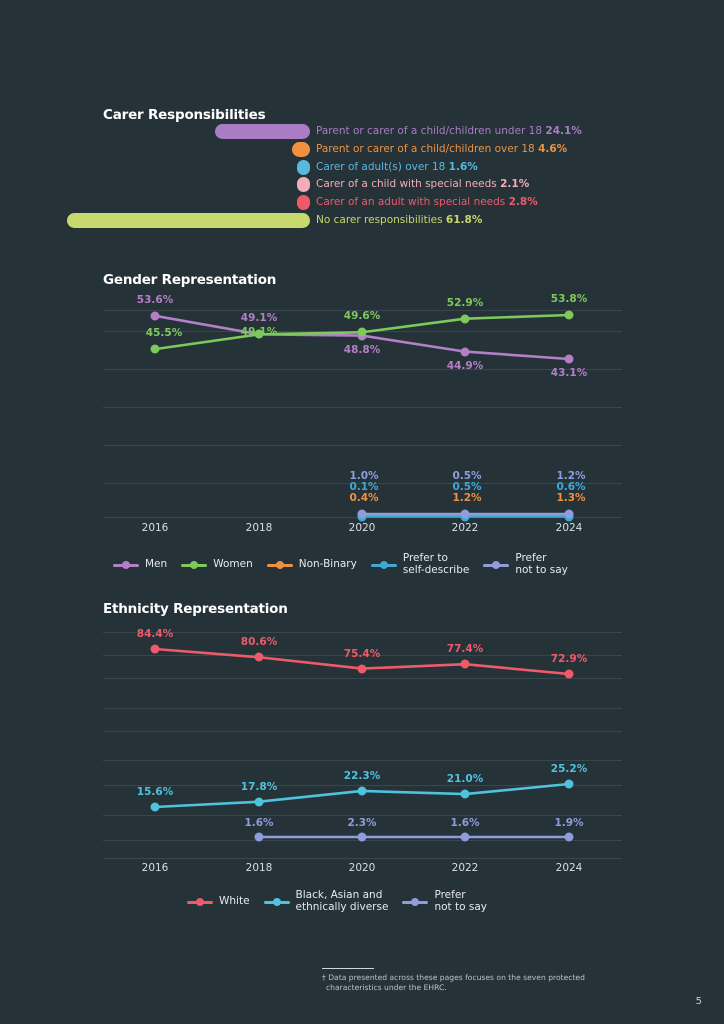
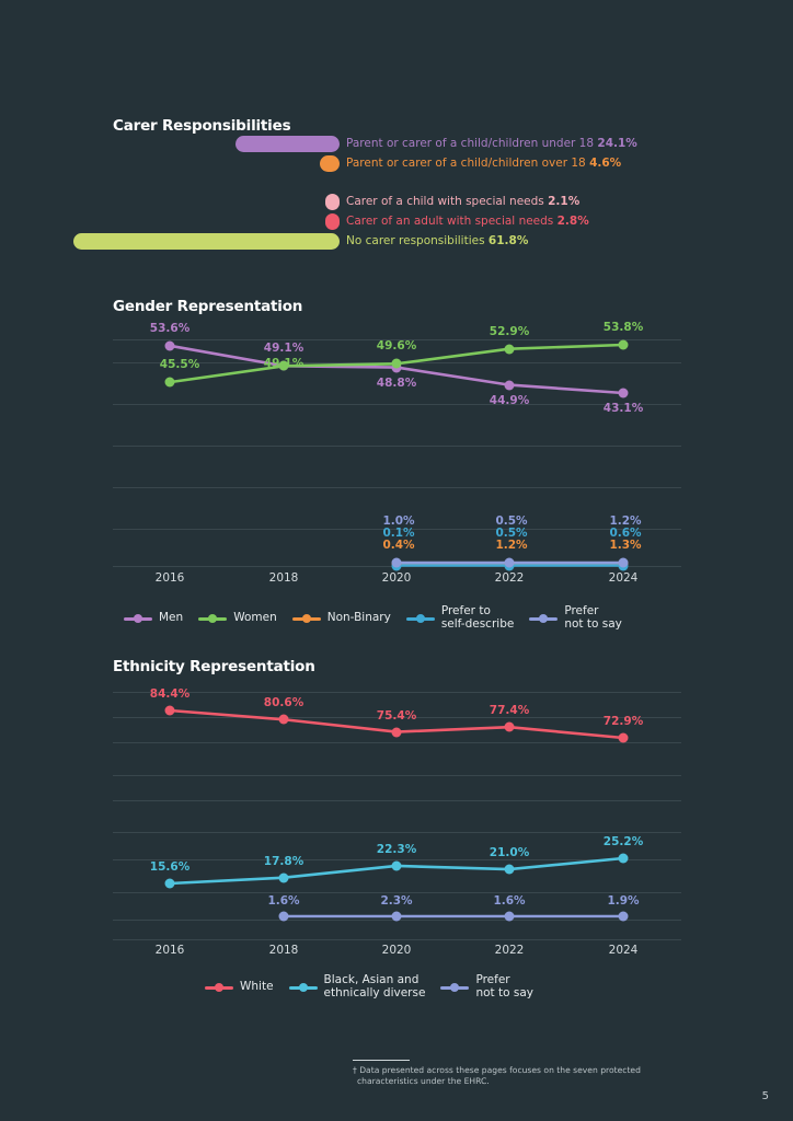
  Carer Responsibilities
  Parent or carer of a child/children under 18 24.1%
  Parent or carer of a child/children over 18 4.6%
- Carer of adult(s) over 18 1.6%
  Carer of a child with special needs 2.1%
  Carer of an adult with special needs 2.8%
  No carer responsibilities 61.8%
  Gender Representation
  2016
  2018
  2020
  2022
  2024
  53.6%
  49.1%
  48.8%
  44.9%
  43.1%
  45.5%
  49.1%
  49.6%
  52.9%
  53.8%
  0.4%
  1.2%
  1.3%
  0.1%
  0.5%
  0.6%
  1.0%
  0.5%
  1.2%
  Men
  Women
  Non-Binary
  Prefer to
  self-describe
  Prefer
  not to say
  Ethnicity Representation
  2016
  2018
  2020
  2022
  2024
  84.4%
  80.6%
  75.4%
  77.4%
  72.9%
  15.6%
  17.8%
  22.3%
  21.0%
  25.2%
  1.6%
  2.3%
  1.6%
  1.9%
  White
  Black, Asian and
  ethnically diverse
  Prefer
  not to say
  † Data presented across these pages focuses on the seven protected
  characteristics under the EHRC.
  5
